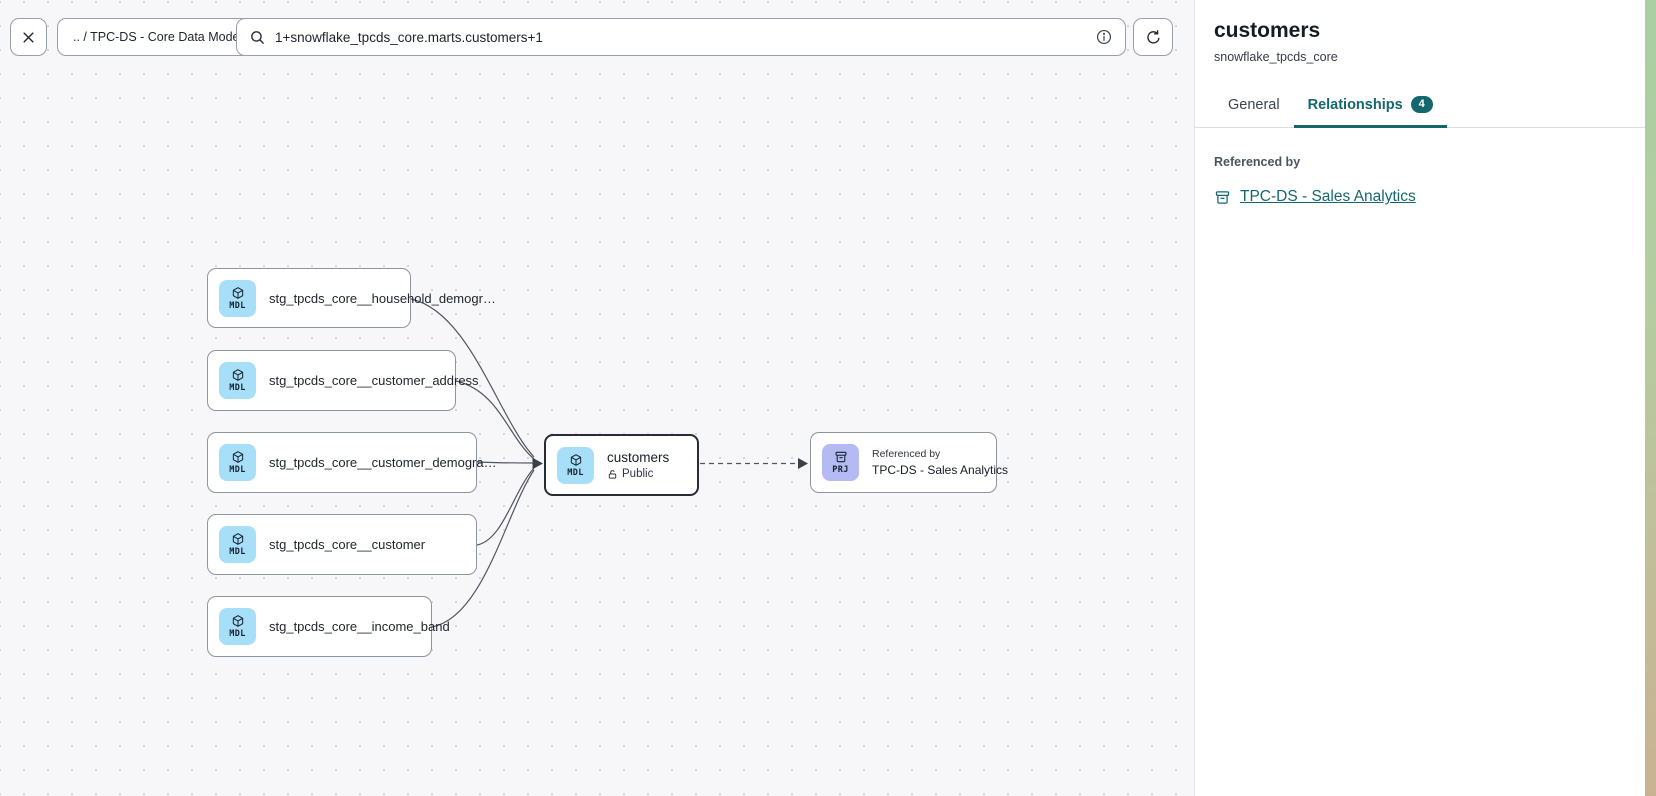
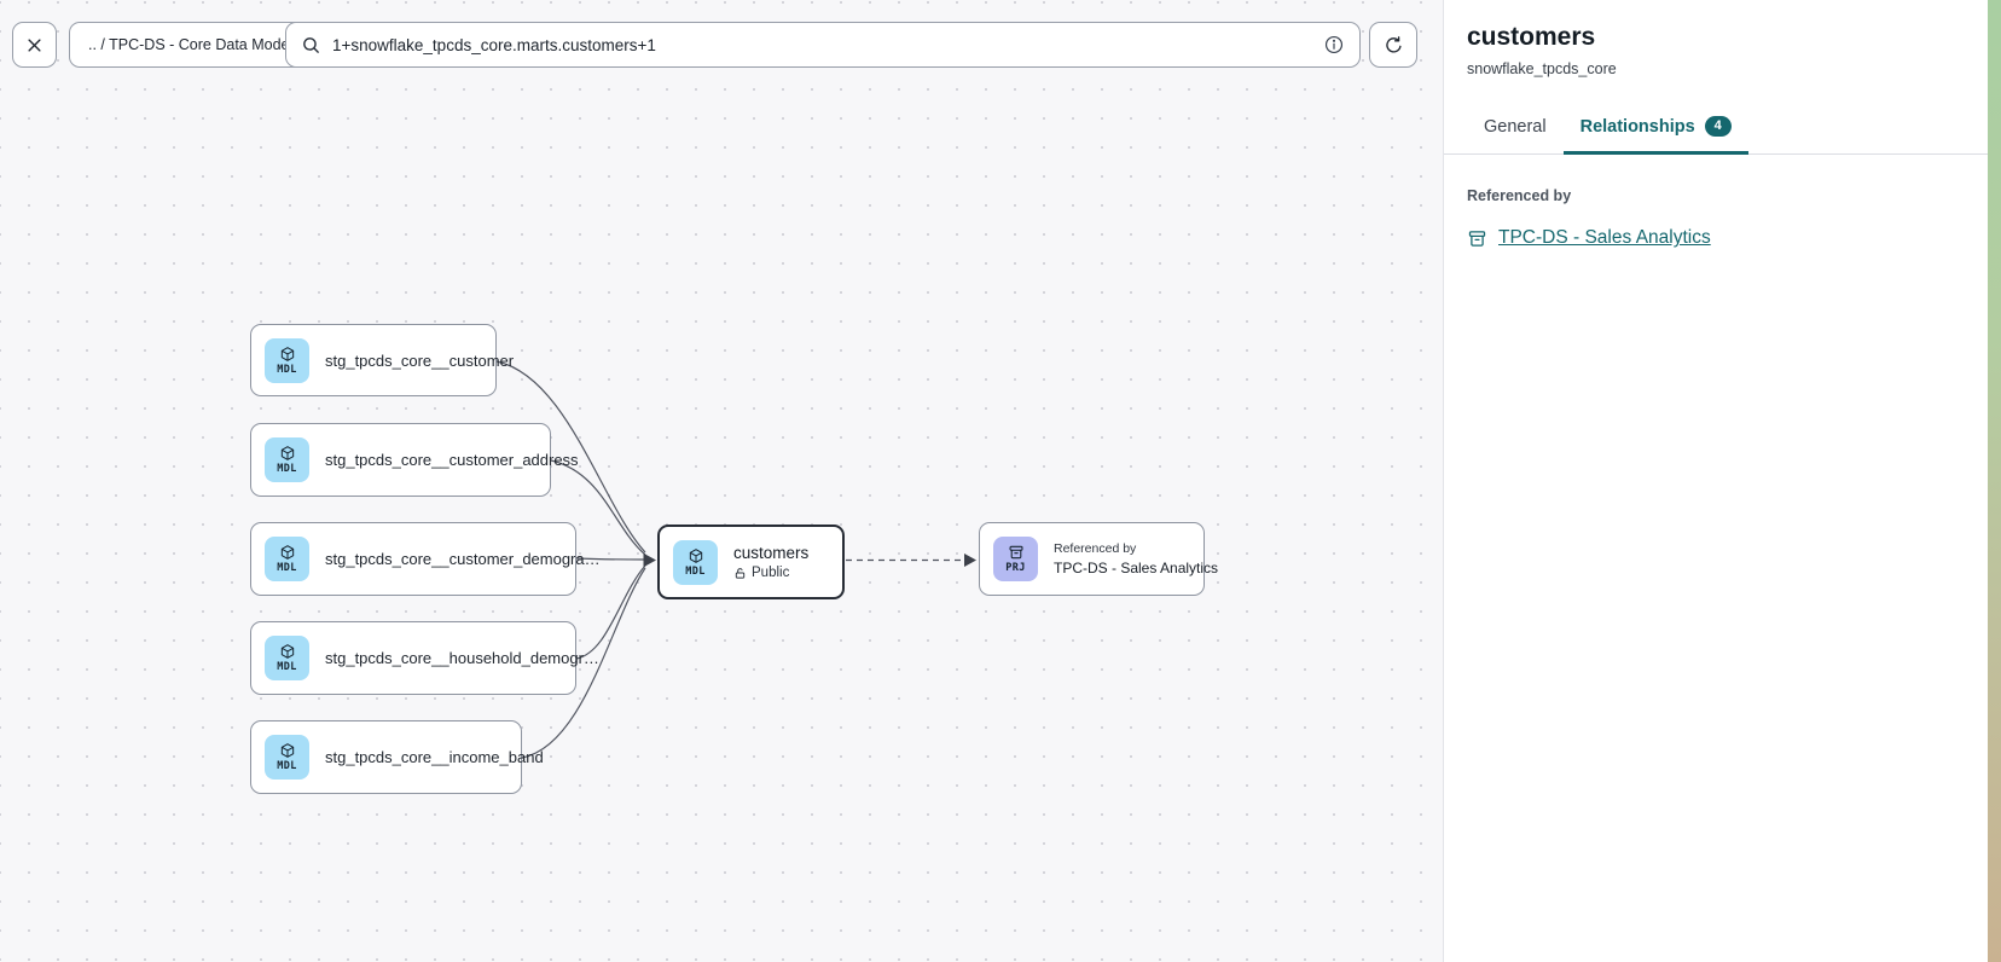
  .. / TPC-DS - Core Data Mod
  1+snowflake_tpcds_core.marts.customers+1
  MDL
- stg_tpcds_core__household_demogr…
+ stg_tpcds_core__customer
  MDL
  stg_tpcds_core__customer_address
  MDL
  stg_tpcds_core__customer_demogra…
  MDL
- stg_tpcds_core__customer
+ stg_tpcds_core__household_demogr…
  MDL
  stg_tpcds_core__income_band
  MDL
  customers
  Public
  PRJ
  Referenced by
  TPC-DS - Sales Analytics
  customers
  snowflake_tpcds_core
  General
  Relationships
  4
  Referenced by
  TPC-DS - Sales Analytics
